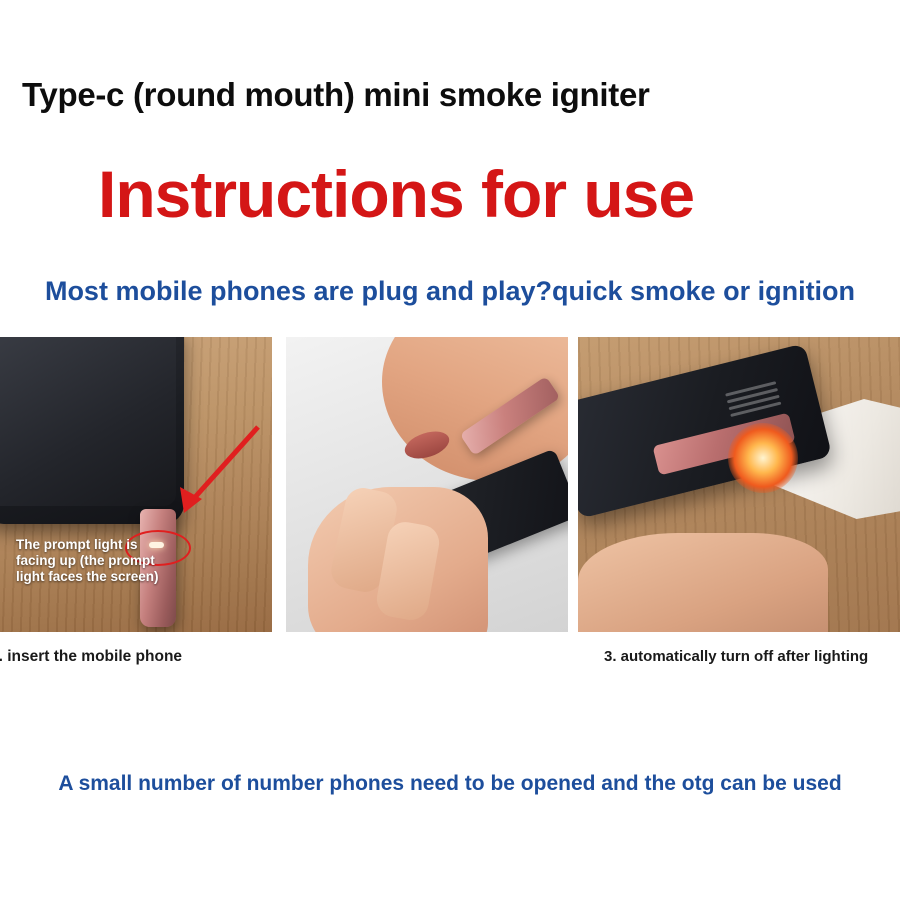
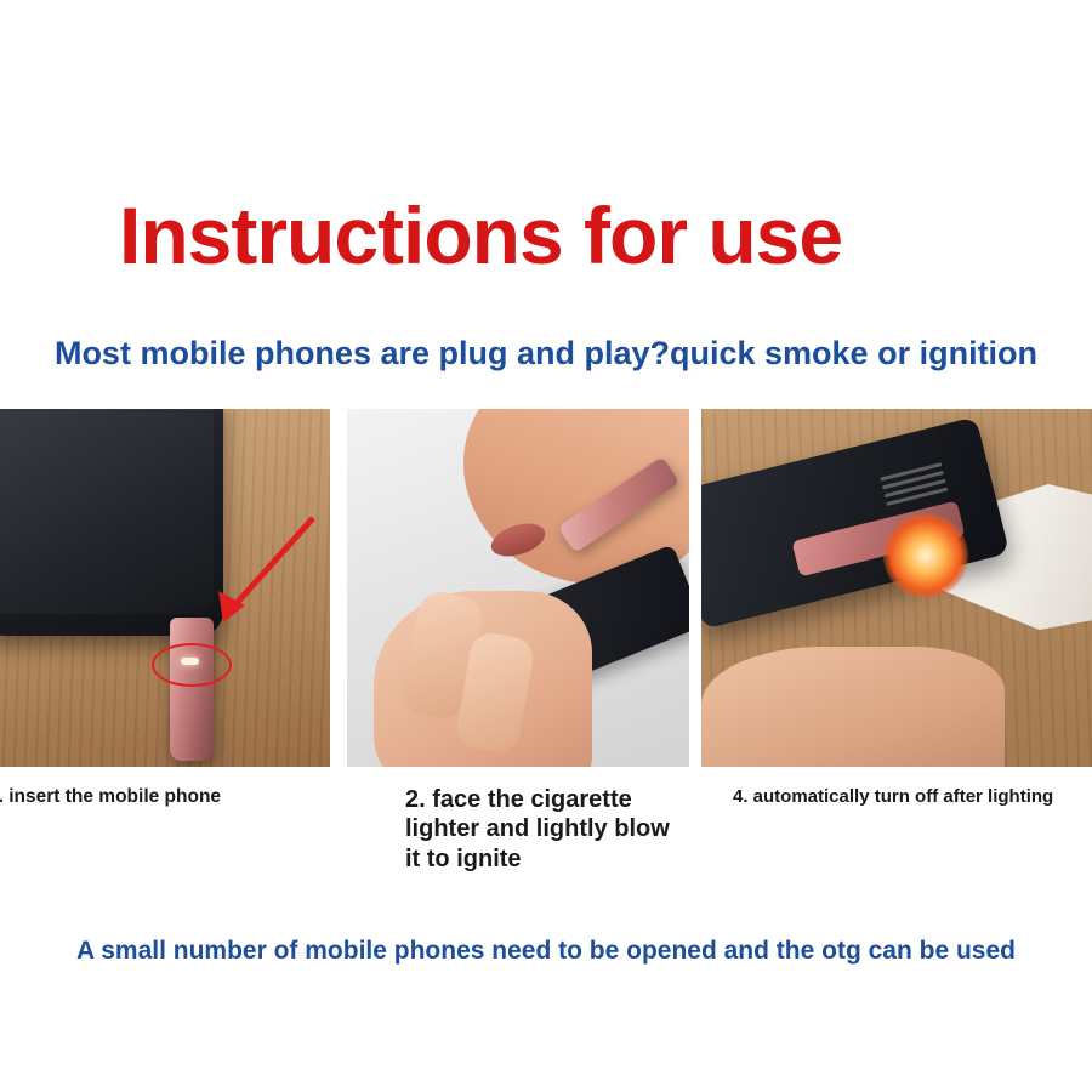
- Type-c (round mouth) mini smoke igniter
  Instructions for use
  Most mobile phones are plug and play?quick smoke or ignition
- The prompt light is facing up (the prompt light faces the screen)
  . insert the mobile phone
+ 2. face the cigarette lighter and lightly blow it to ignite
- 3. automatically turn off after lighting
+ 4. automatically turn off after lighting
- A small number of number phones need to be opened and the otg can be used
+ A small number of mobile phones need to be opened and the otg can be used
